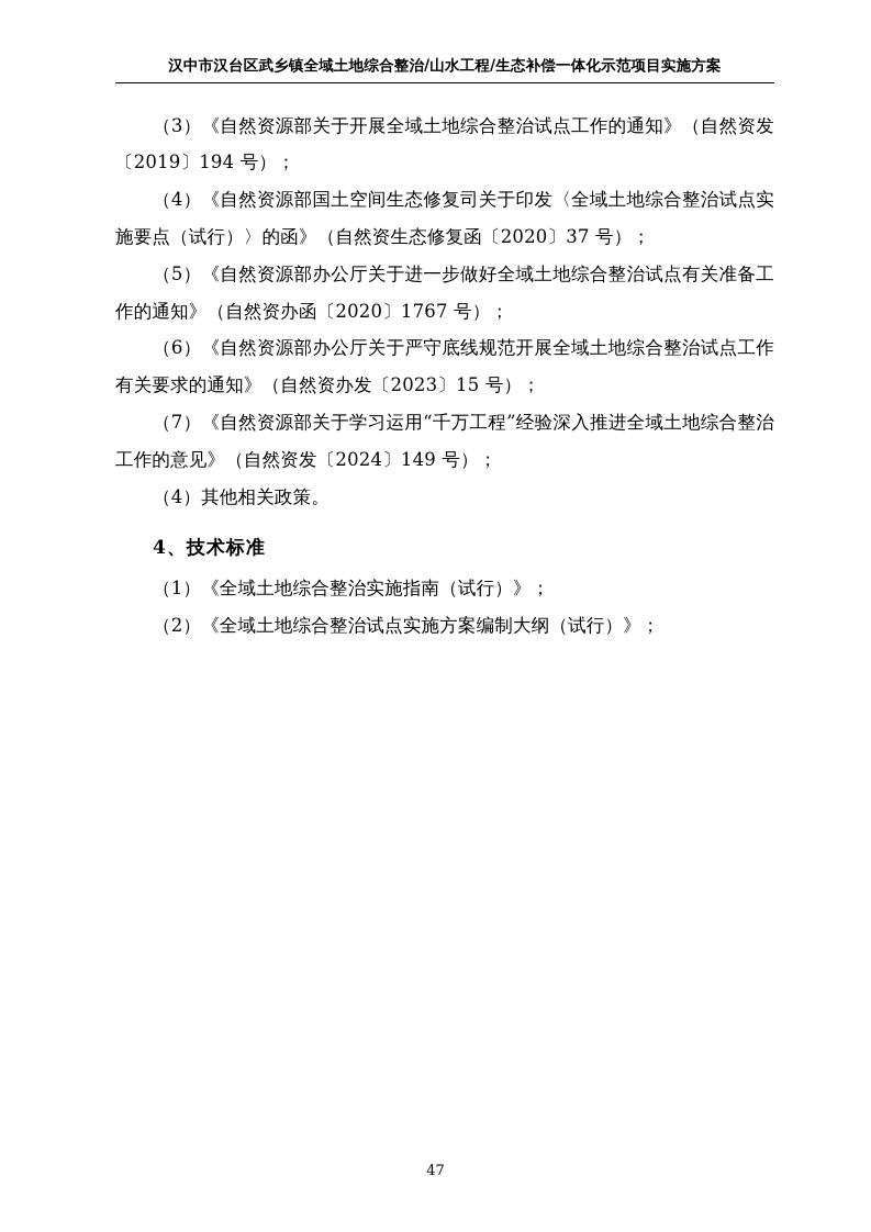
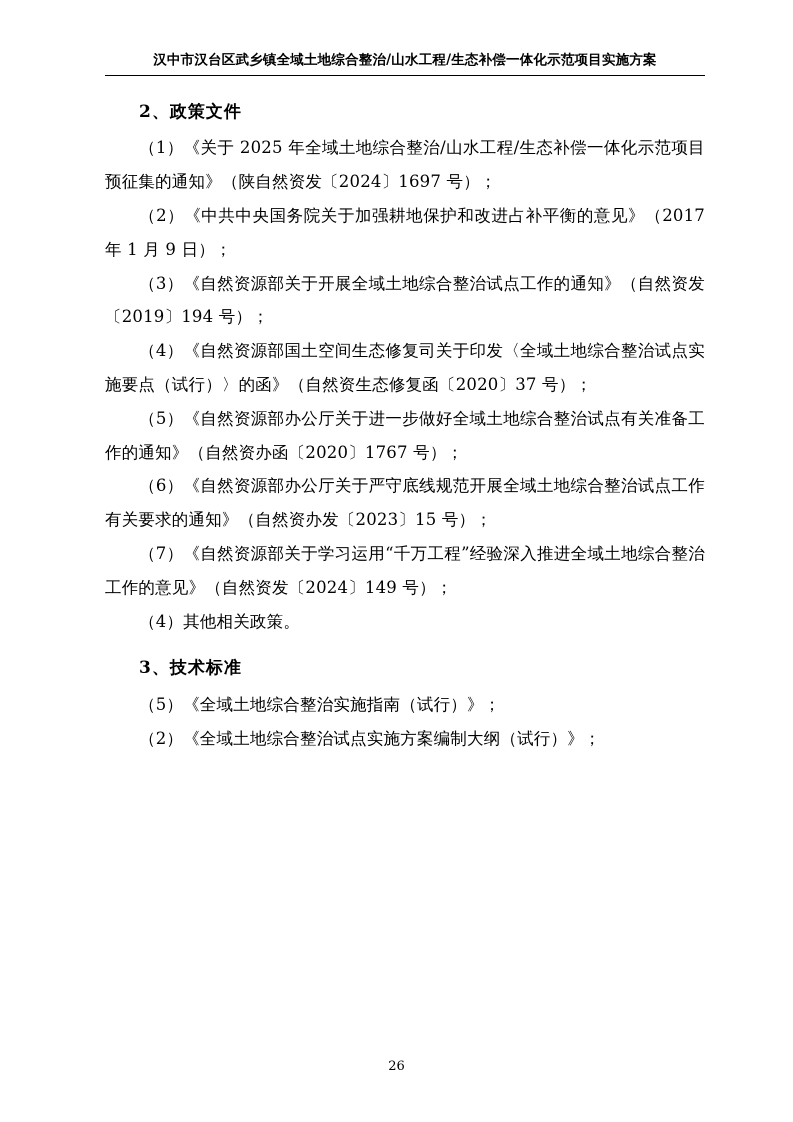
  汉中市汉台区武乡镇全域土地综合整治/山水工程/生态补偿一体化示范项目实施方案
+ 2、政策文件
+ （1）《关于 2025 年全域土地综合整治/山水工程/生态补偿一体化示范项目预征集的通知》（陕自然资发〔2024〕1697 号）；
+ （2）《中共中央国务院关于加强耕地保护和改进占补平衡的意见》（2017 年 1 月 9 日）；
  （3）《自然资源部关于开展全域土地综合整治试点工作的通知》（自然资发〔2019〕194 号）；
  （4）《自然资源部国土空间生态修复司关于印发〈全域土地综合整治试点实施要点（试行）〉的函》（自然资生态修复函〔2020〕37 号）；
  （5）《自然资源部办公厅关于进一步做好全域土地综合整治试点有关准备工作的通知》（自然资办函〔2020〕1767 号）；
  （6）《自然资源部办公厅关于严守底线规范开展全域土地综合整治试点工作有关要求的通知》（自然资办发〔2023〕15 号）；
  （7）《自然资源部关于学习运用“千万工程”经验深入推进全域土地综合整治工作的意见》（自然资发〔2024〕149 号）；
  （4）其他相关政策。
- 4、技术标准
+ 3、技术标准
- （1）《全域土地综合整治实施指南（试行）》；
+ （5）《全域土地综合整治实施指南（试行）》；
  （2）《全域土地综合整治试点实施方案编制大纲（试行）》；
- 47
+ 26
